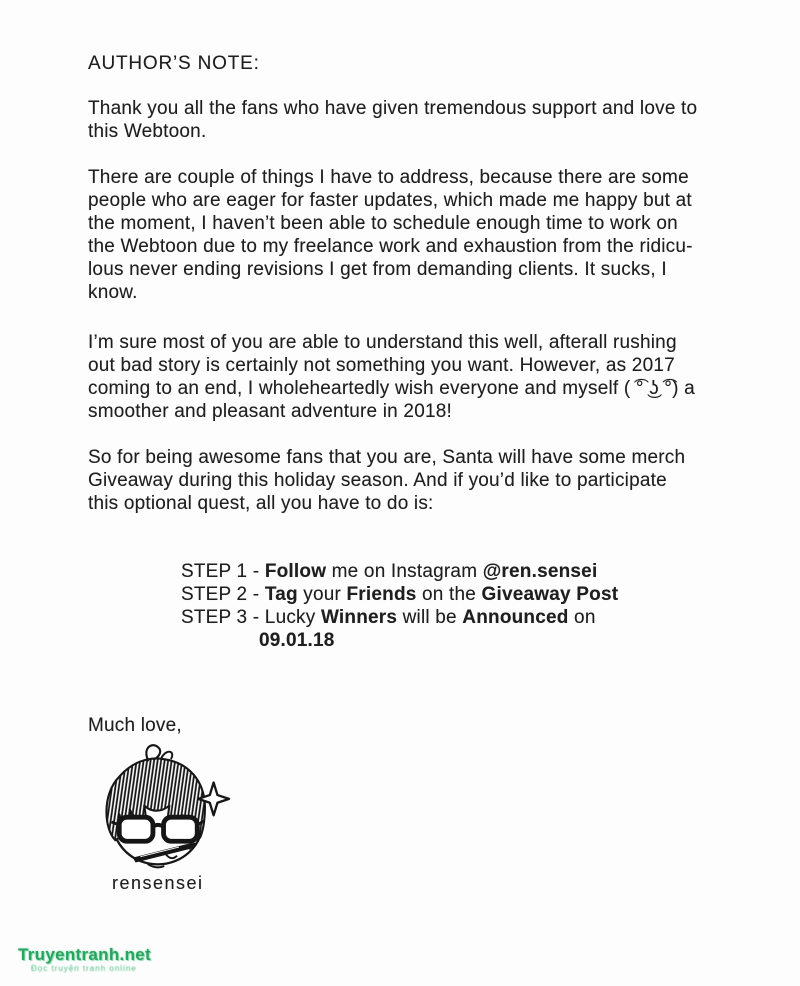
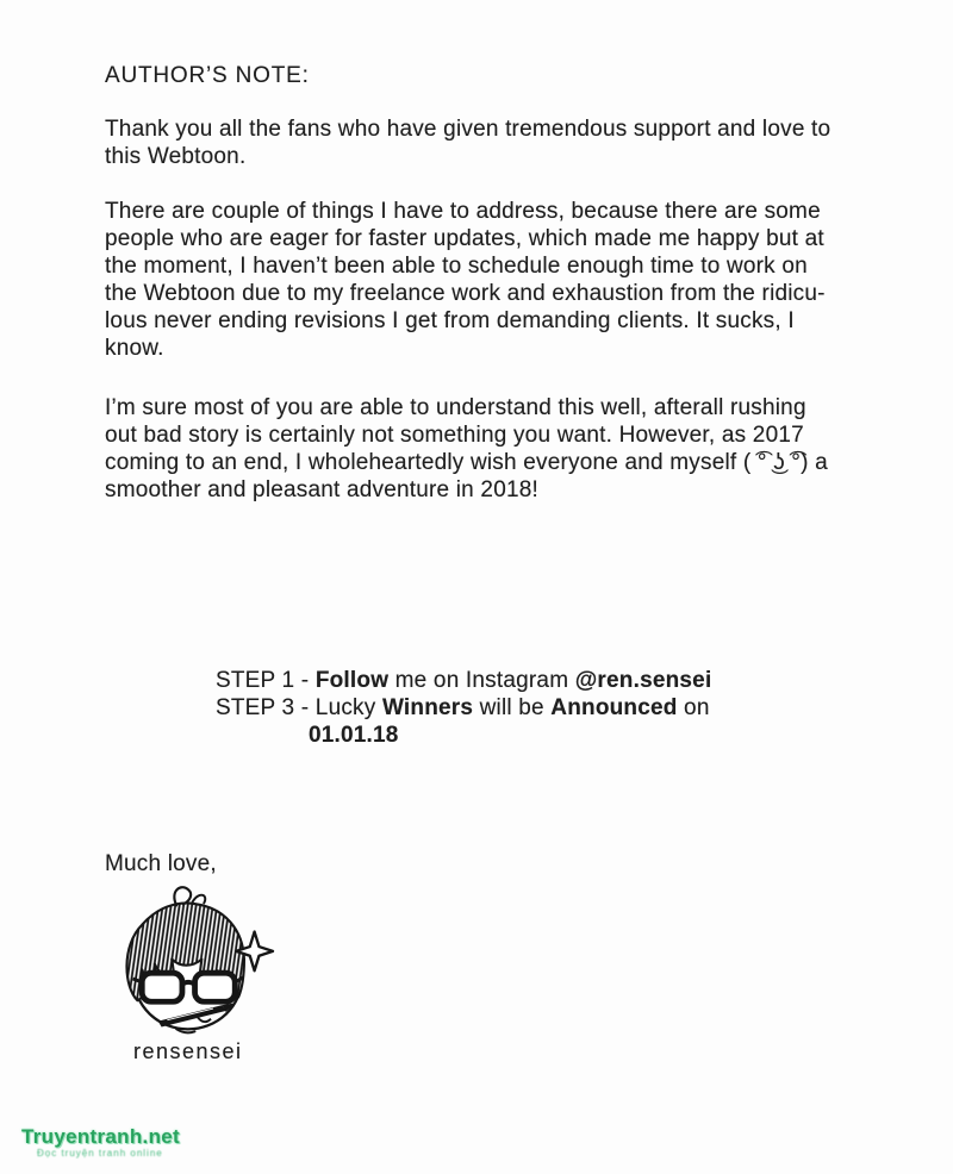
  AUTHOR’S NOTE:
  Thank you all the fans who have given tremendous support and love to
  this Webtoon.
  There are couple of things I have to address, because there are some
  people who are eager for faster updates, which made me happy but at
  the moment, I haven’t been able to schedule enough time to work on
  the Webtoon due to my freelance work and exhaustion from the ridicu-
  lous never ending revisions I get from demanding clients. It sucks, I
  know.
  I’m sure most of you are able to understand this well, afterall rushing
  out bad story is certainly not something you want. However, as 2017
  coming to an end, I wholeheartedly wish everyone and myself ( ͡° ͜ʖ ͡°) a
  smoother and pleasant adventure in 2018!
- So for being awesome fans that you are, Santa will have some merch
- Giveaway during this holiday season. And if you’d like to participate
- this optional quest, all you have to do is:
  STEP 1 - Follow me on Instagram @ren.sensei
- STEP 2 - Tag your Friends on the Giveaway Post
  STEP 3 - Lucky Winners will be Announced on
- 09.01.18
+ 01.01.18
  Much love,
  rensensei
  Truyentranh.net
  Đọc truyện tranh online
